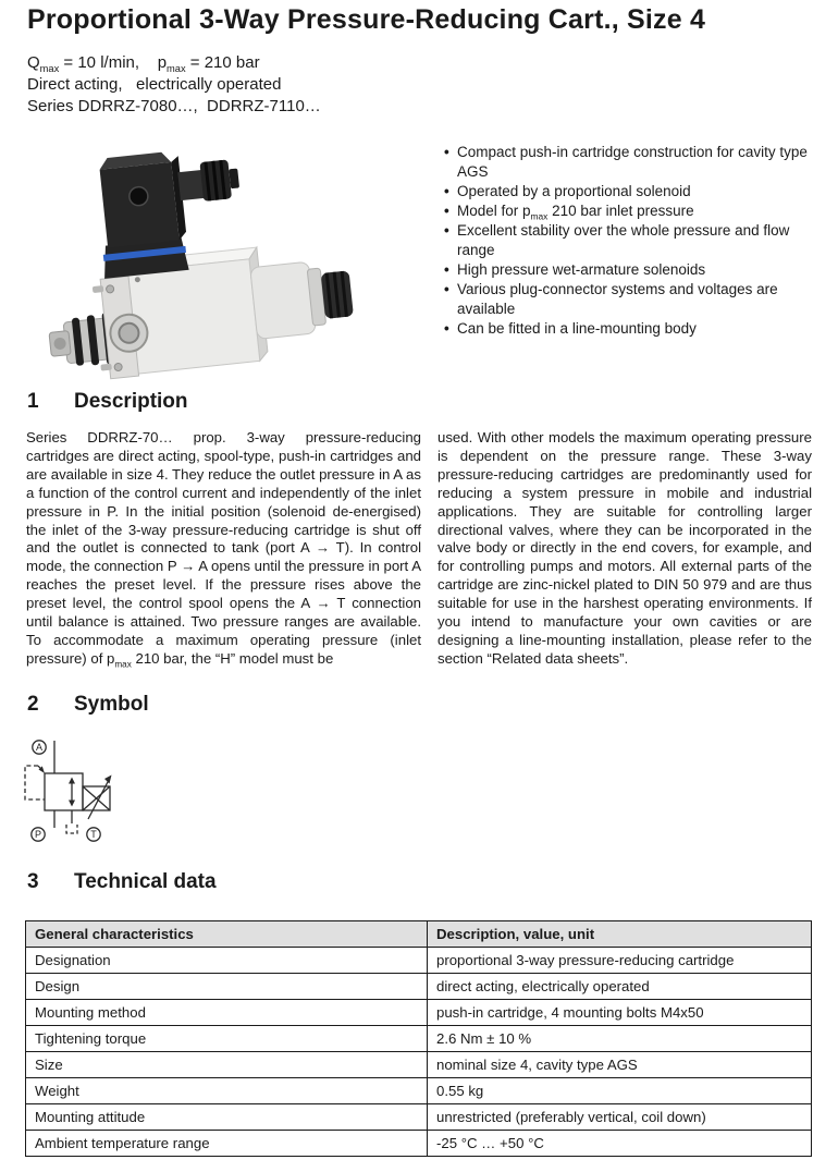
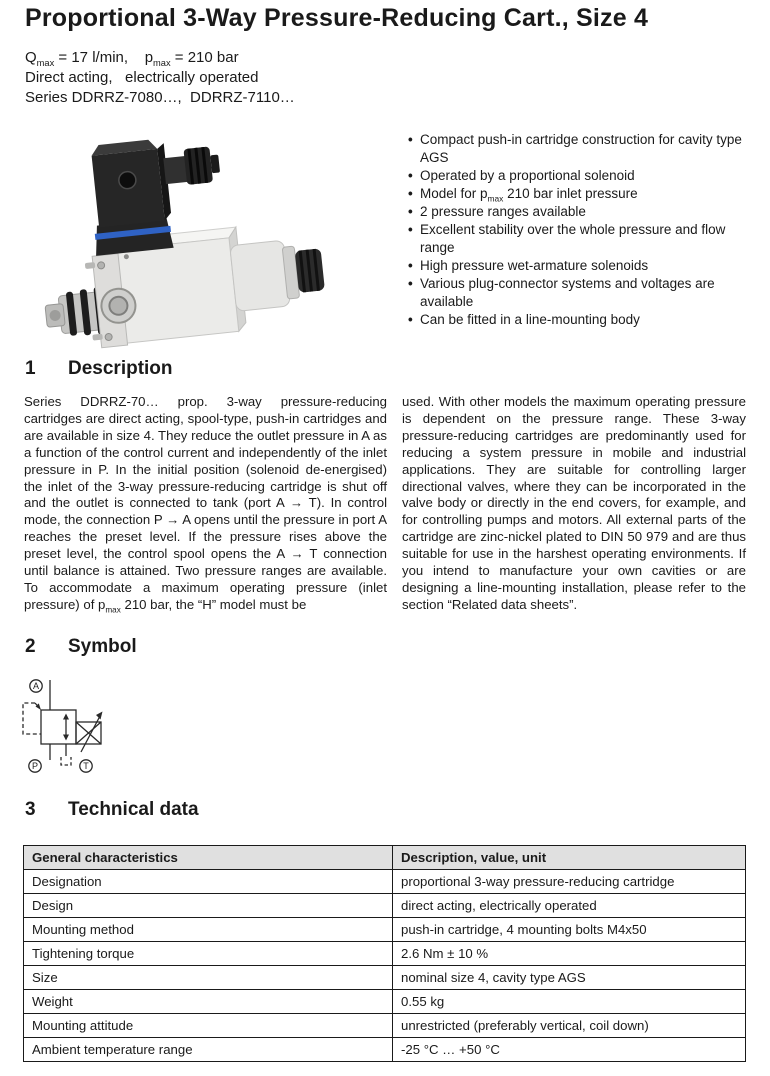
  Proportional 3-Way Pressure-Reducing Cart., Size 4
- Qmax = 10 l/min, pmax = 210 bar
+ Qmax = 17 l/min, pmax = 210 bar
  Direct acting, electrically operated
  Series DDRRZ-7080…, DDRRZ-7110…
  Compact push-in cartridge construction for cavity type AGS
  Operated by a proportional solenoid
  Model for pmax 210 bar inlet pressure
+ 2 pressure ranges available
  Excellent stability over the whole pressure and flow range
  High pressure wet-armature solenoids
  Various plug-connector systems and voltages are available
  Can be fitted in a line-mounting body
  1
  Description
  Series DDRRZ-70… prop. 3-way pressure-reducing cartridges are direct acting, spool-type, push-in cartridges and are available in size 4. They reduce the outlet pressure in A as a function of the control current and independently of the inlet pressure in P. In the initial position (solenoid de-energised) the inlet of the 3-way pressure-reducing cartridge is shut off and the outlet is connected to tank (port A → T). In control mode, the connection P → A opens until the pressure in port A reaches the preset level. If the pressure rises above the preset level, the control spool opens the A → T connection until balance is attained. Two pressure ranges are available. To accommodate a maximum operating pressure (inlet pressure) of pmax 210 bar, the “H” model must be
  used. With other models the maximum operating pressure is dependent on the pressure range. These 3-way pressure-reducing cartridges are predominantly used for reducing a system pressure in mobile and industrial applications. They are suitable for controlling larger directional valves, where they can be incorporated in the valve body or directly in the end covers, for example, and for controlling pumps and motors. All external parts of the cartridge are zinc-nickel plated to DIN 50 979 and are thus suitable for use in the harshest operating environments. If you intend to manufacture your own cavities or are designing a line-mounting installation, please refer to the section “Related data sheets”.
  2
  Symbol
  A
  P
  T
  3
  Technical data
  General characteristics	Description, value, unit
  Designation	proportional 3-way pressure-reducing cartridge
  Design	direct acting, electrically operated
  Mounting method	push-in cartridge, 4 mounting bolts M4x50
  Tightening torque	2.6 Nm ± 10 %
  Size	nominal size 4, cavity type AGS
  Weight	0.55 kg
  Mounting attitude	unrestricted (preferably vertical, coil down)
  Ambient temperature range	-25 °C … +50 °C
